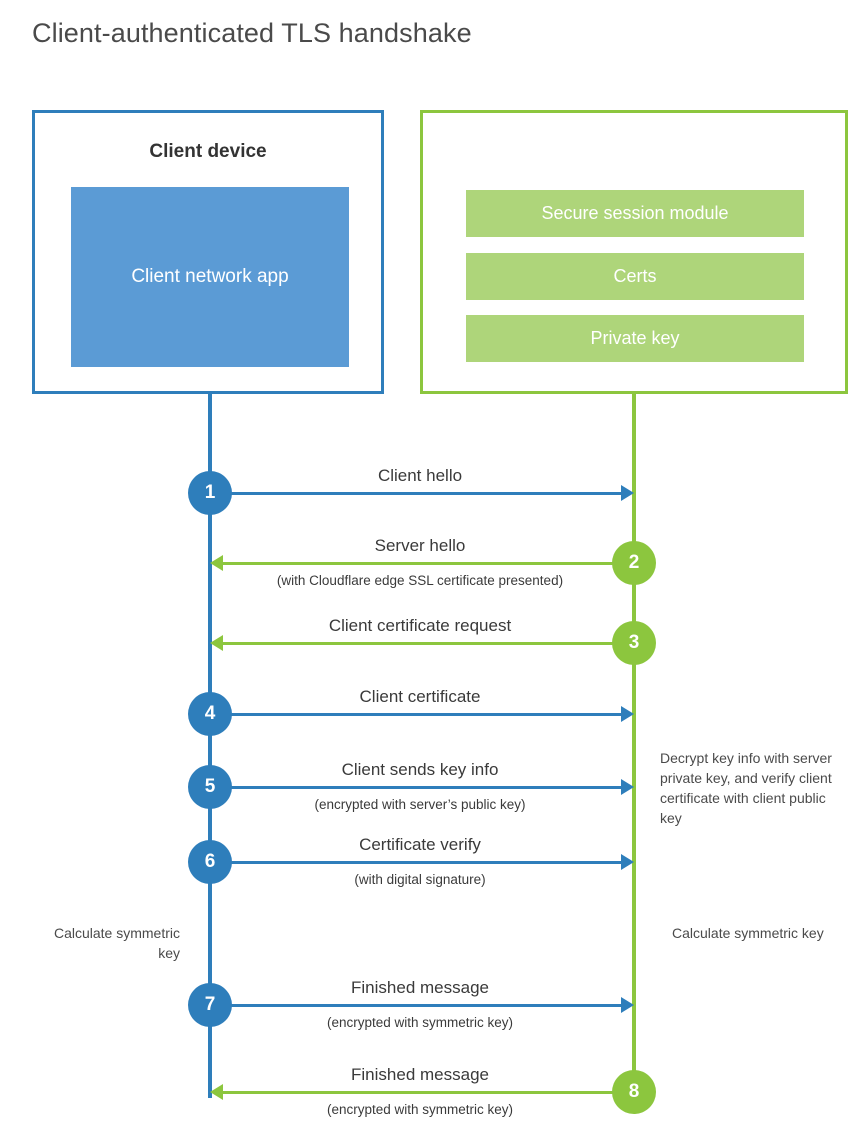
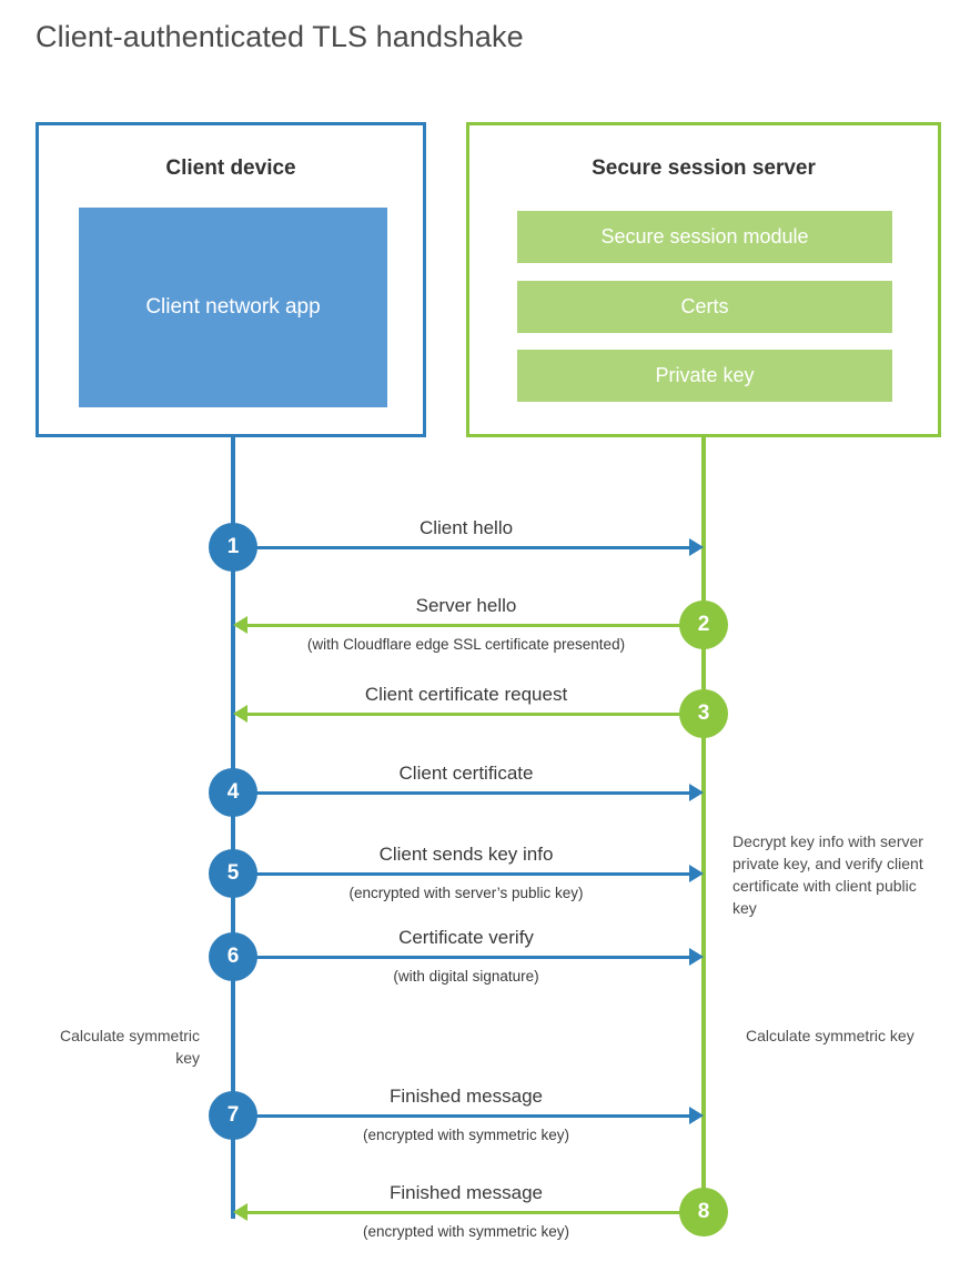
  Client-authenticated TLS handshake
  Client device
  Client network app
+ Secure session server
  Secure session module
  Certs
  Private key
  Calculate symmetric key
  Decrypt key info with server private key, and verify client certificate with client public key
  Calculate symmetric key
  Client hello
  1
  Server hello
  (with Cloudflare edge SSL certificate presented)
  2
  Client certificate request
  3
  Client certificate
  4
  Client sends key info
  (encrypted with server’s public key)
  5
  Certificate verify
  (with digital signature)
  6
  Finished message
  (encrypted with symmetric key)
  7
  Finished message
  (encrypted with symmetric key)
  8
